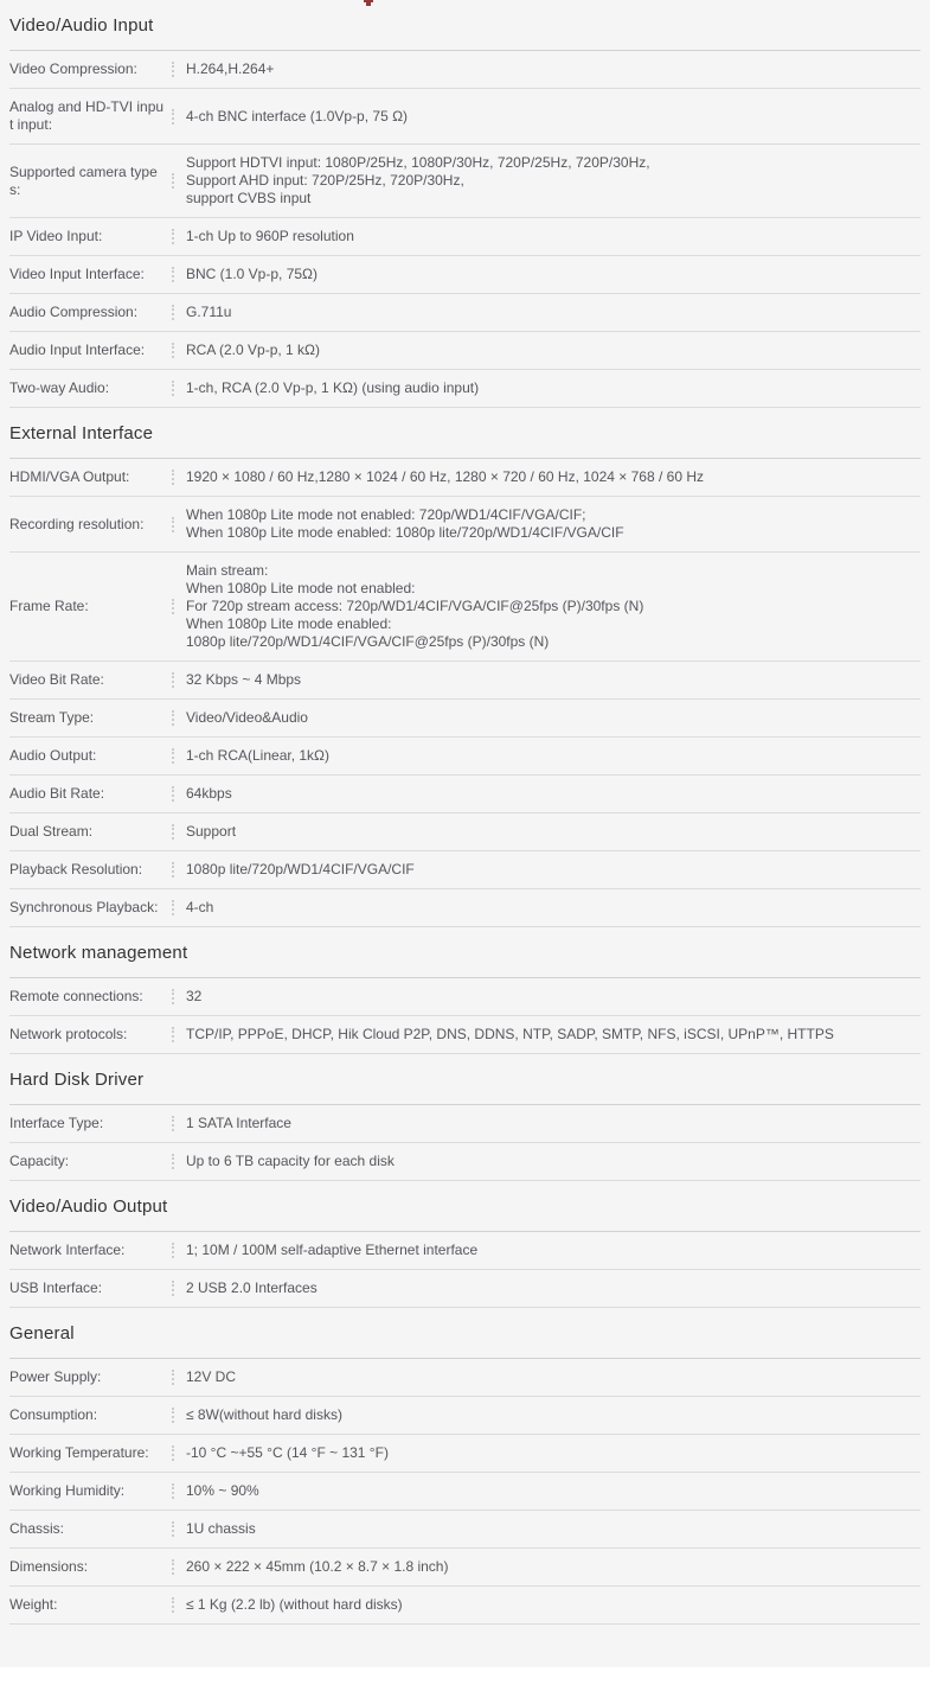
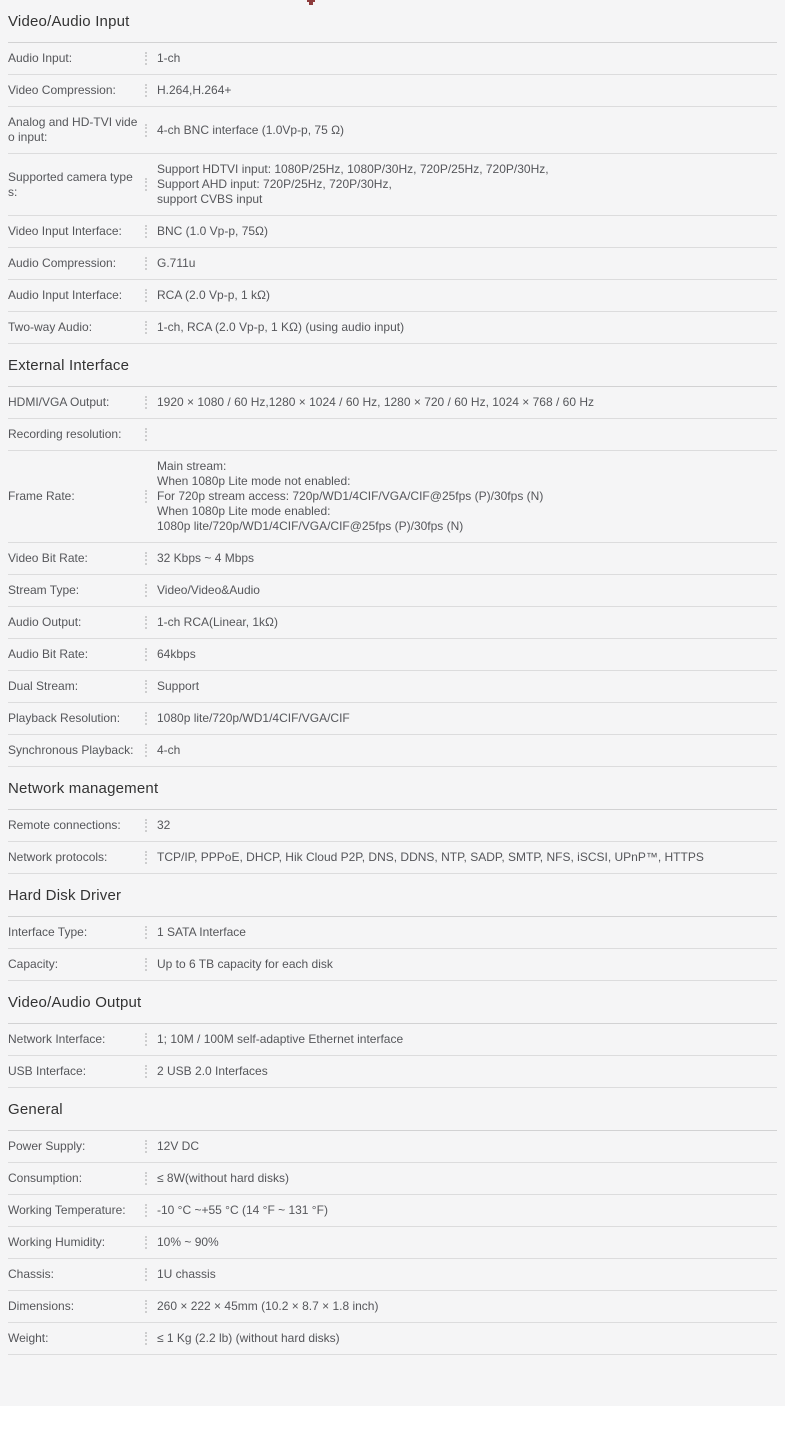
  Video/Audio Input
+ Audio Input:
+ 1-ch
  Video Compression:
  H.264,H.264+
- Analog and HD-TVI input input:
+ Analog and HD-TVI video input:
  4-ch BNC interface (1.0Vp-p, 75 Ω)
  Supported camera types:
  Support HDTVI input: 1080P/25Hz, 1080P/30Hz, 720P/25Hz, 720P/30Hz,
  Support AHD input: 720P/25Hz, 720P/30Hz,
  support CVBS input
- IP Video Input:
- 1-ch Up to 960P resolution
  Video Input Interface:
  BNC (1.0 Vp-p, 75Ω)
  Audio Compression:
  G.711u
  Audio Input Interface:
  RCA (2.0 Vp-p, 1 kΩ)
  Two-way Audio:
  1-ch, RCA (2.0 Vp-p, 1 KΩ) (using audio input)
  External Interface
  HDMI/VGA Output:
  1920 × 1080 / 60 Hz,1280 × 1024 / 60 Hz, 1280 × 720 / 60 Hz, 1024 × 768 / 60 Hz
  Recording resolution:
- When 1080p Lite mode not enabled: 720p/WD1/4CIF/VGA/CIF;
- When 1080p Lite mode enabled: 1080p lite/720p/WD1/4CIF/VGA/CIF
  Frame Rate:
  Main stream:
  When 1080p Lite mode not enabled:
  For 720p stream access: 720p/WD1/4CIF/VGA/CIF@25fps (P)/30fps (N)
  When 1080p Lite mode enabled:
  1080p lite/720p/WD1/4CIF/VGA/CIF@25fps (P)/30fps (N)
  Video Bit Rate:
  32 Kbps ~ 4 Mbps
  Stream Type:
  Video/Video&Audio
  Audio Output:
  1-ch RCA(Linear, 1kΩ)
  Audio Bit Rate:
  64kbps
  Dual Stream:
  Support
  Playback Resolution:
  1080p lite/720p/WD1/4CIF/VGA/CIF
  Synchronous Playback:
  4-ch
  Network management
  Remote connections:
  32
  Network protocols:
  TCP/IP, PPPoE, DHCP, Hik Cloud P2P, DNS, DDNS, NTP, SADP, SMTP, NFS, iSCSI, UPnP™, HTTPS
  Hard Disk Driver
  Interface Type:
  1 SATA Interface
  Capacity:
  Up to 6 TB capacity for each disk
  Video/Audio Output
  Network Interface:
  1; 10M / 100M self-adaptive Ethernet interface
  USB Interface:
  2 USB 2.0 Interfaces
  General
  Power Supply:
  12V DC
  Consumption:
  ≤ 8W(without hard disks)
  Working Temperature:
  -10 °C ~+55 °C (14 °F ~ 131 °F)
  Working Humidity:
  10% ~ 90%
  Chassis:
  1U chassis
  Dimensions:
  260 × 222 × 45mm (10.2 × 8.7 × 1.8 inch)
  Weight:
  ≤ 1 Kg (2.2 lb) (without hard disks)
